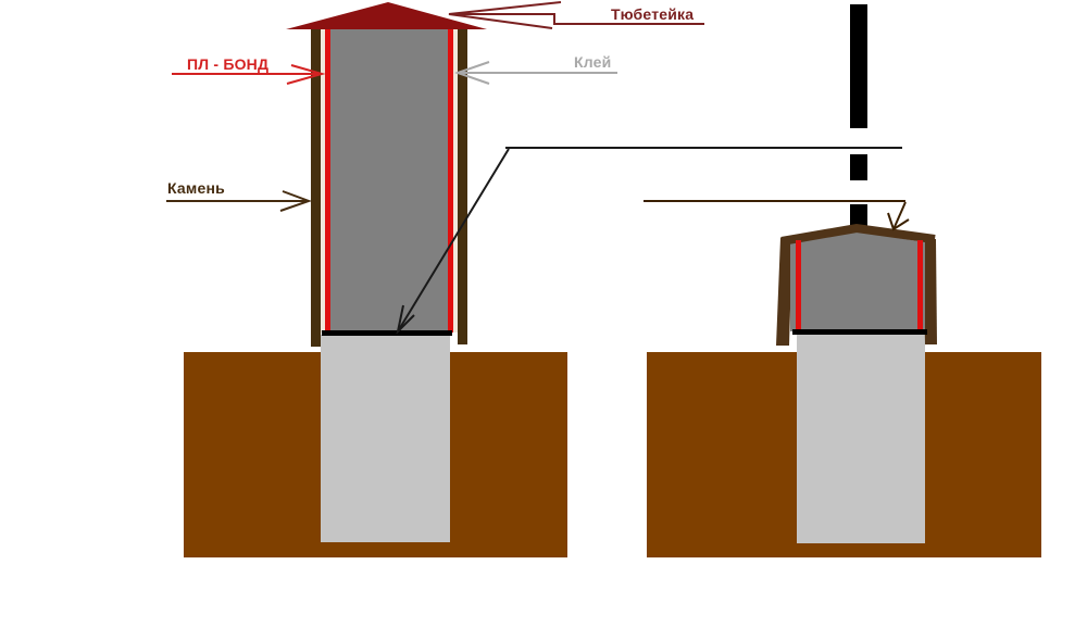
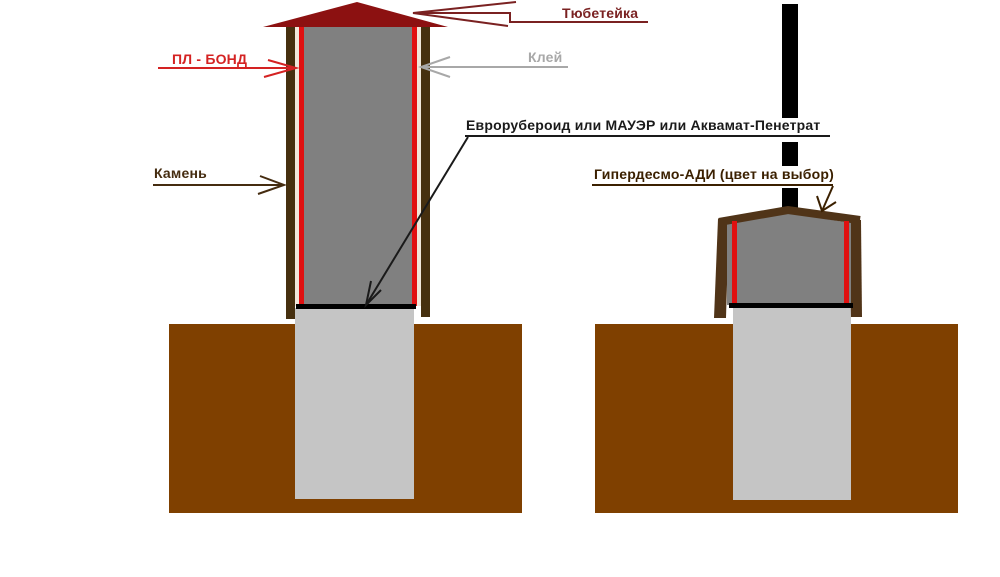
  Тюбетейка
  Клей
  ПЛ - БОНД
  Камень
+ Еврорубероид или МАУЭР или Аквамат-Пенетрат
+ Гипердесмо-АДИ (цвет на выбор)
